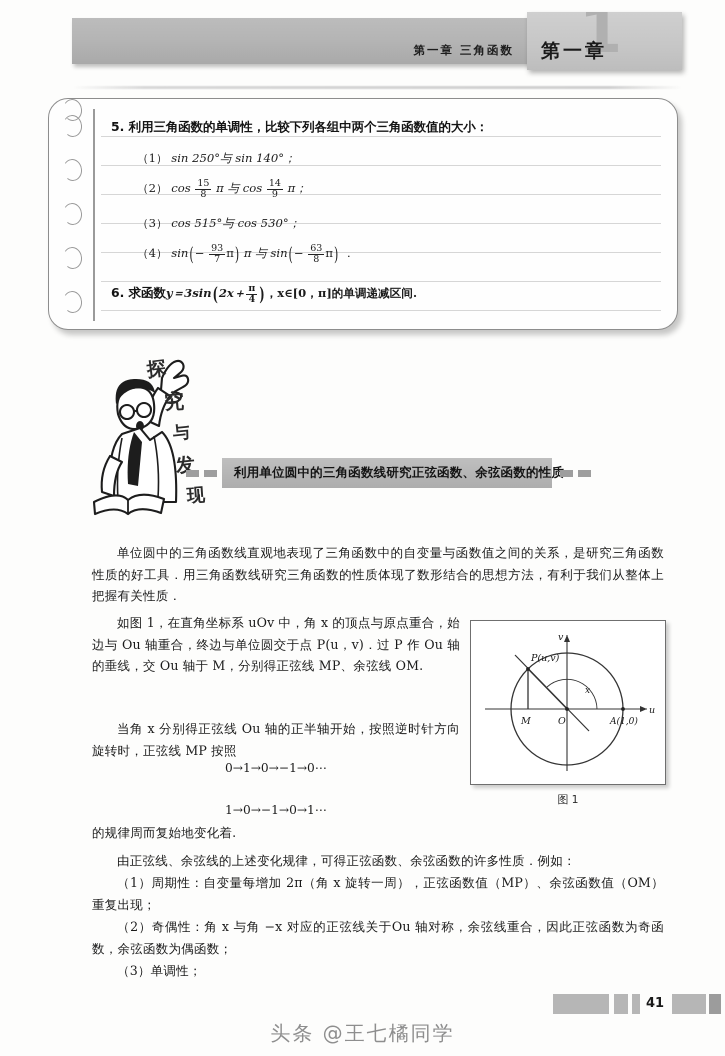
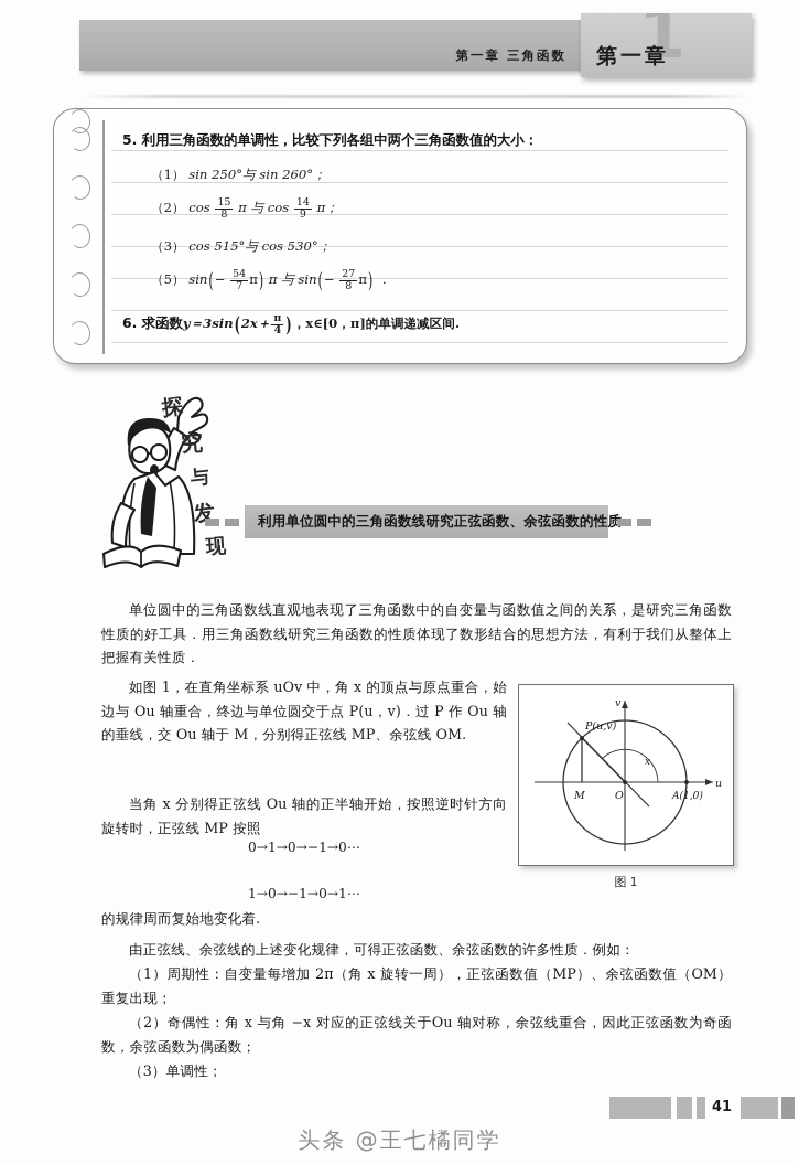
  第一章 三角函数
  1
  第一章
  5. 利用三角函数的单调性，比较下列各组中两个三角函数值的大小：
- （1） sin 250°与 sin 140°；
+ （1） sin 250°与 sin 260°；
  （2） cos
  15
  8
  π 与 cos
  14
  9
  π；
  （3） cos 515°与 cos 530°；
- （4） sin(−
+ （5） sin(−
- 93
+ 54
  7
  π) π 与 sin(−
- 63
+ 27
  8
  π) ．
  6. 求函数y＝3sin(2x＋
  π
  4
  )，x∈[0，π]的单调递减区间.
  利用单位圆中的三角函数线研究正弦函数、余弦函数的性质
  单位圆中的三角函数线直观地表现了三角函数中的自变量与函数值之间的关系，是研究三角函数性质的好工具．用三角函数线研究三角函数的性质体现了数形结合的思想方法，有利于我们从整体上把握有关性质．
  如图 1，在直角坐标系 uOv 中，角 x 的顶点与原点重合，始边与 Ou 轴重合，终边与单位圆交于点 P(u，v)．过 P 作 Ou 轴的垂线，交 Ou 轴于 M，分别得正弦线 MP、余弦线 OM.
  当角 x 分别得正弦线 Ou 轴的正半轴开始，按照逆时针方向旋转时，正弦线 MP 按照
  0→1→0→−1→0⋯
  1→0→−1→0→1⋯
  的规律周而复始地变化着.
  由正弦线、余弦线的上述变化规律，可得正弦函数、余弦函数的许多性质．例如：
  （1）周期性：自变量每增加 2π（角 x 旋转一周），正弦函数值（MP）、余弦函数值（OM）重复出现；
  （2）奇偶性：角 x 与角 −x 对应的正弦线关于Ou 轴对称，余弦线重合，因此正弦函数为奇函数，余弦函数为偶函数；
  （3）单调性；
  P(u,v)
  M
  O
  A(1,0)
  u
  v
  x
  图 1
  41
  头条 @王七橘同学
